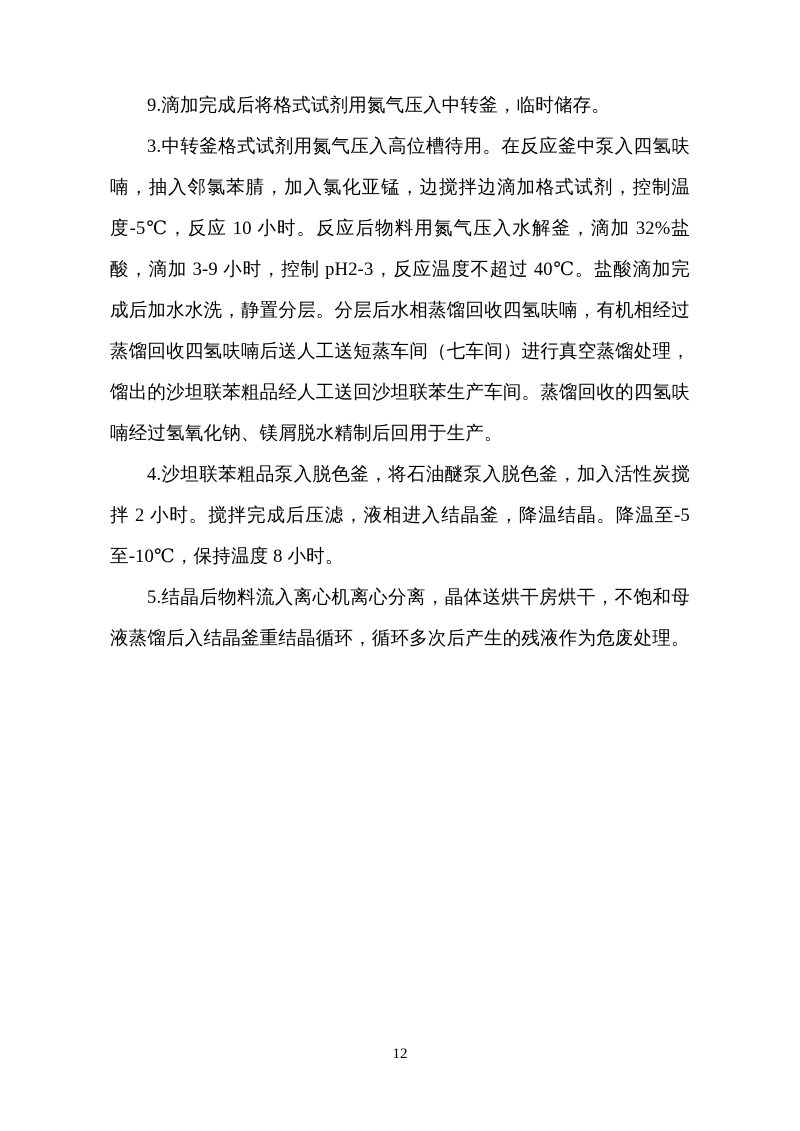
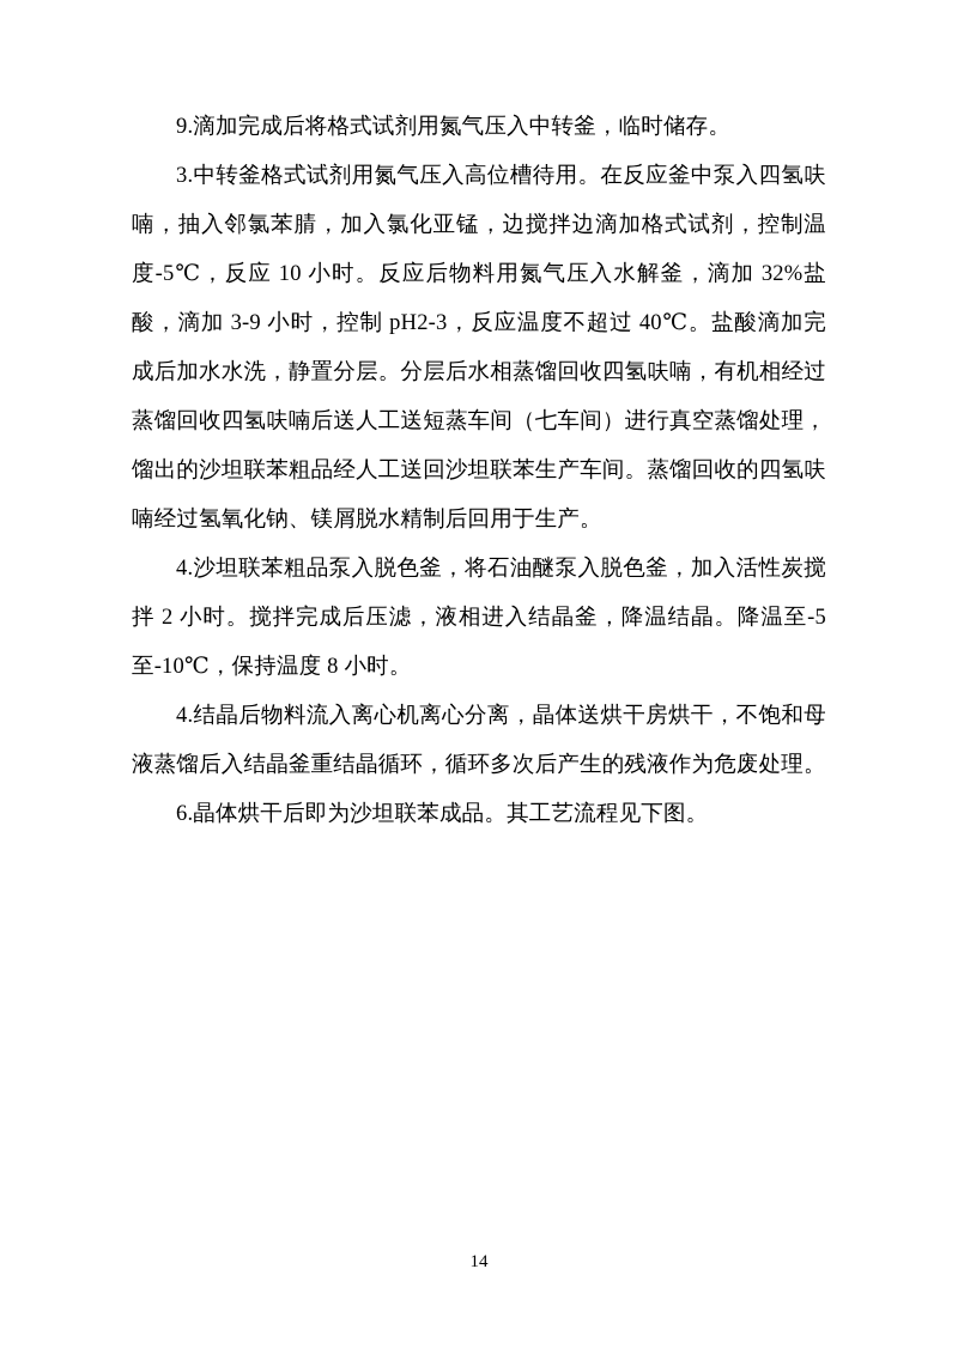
  9.滴加完成后将格式试剂用氮气压入中转釜，临时储存。
  3.中转釜格式试剂用氮气压入高位槽待用。在反应釜中泵入四氢呋喃，抽入邻氯苯腈，加入氯化亚锰，边搅拌边滴加格式试剂，控制温度-5℃，反应 10 小时。反应后物料用氮气压入水解釜，滴加 32%盐酸，滴加 3-9 小时，控制 pH2-3，反应温度不超过 40℃。盐酸滴加完成后加水水洗，静置分层。分层后水相蒸馏回收四氢呋喃，有机相经过蒸馏回收四氢呋喃后送人工送短蒸车间（七车间）进行真空蒸馏处理，馏出的沙坦联苯粗品经人工送回沙坦联苯生产车间。蒸馏回收的四氢呋喃经过氢氧化钠、镁屑脱水精制后回用于生产。
  4.沙坦联苯粗品泵入脱色釜，将石油醚泵入脱色釜，加入活性炭搅拌 2 小时。搅拌完成后压滤，液相进入结晶釜，降温结晶。降温至-5 至-10℃，保持温度 8 小时。
- 5.结晶后物料流入离心机离心分离，晶体送烘干房烘干，不饱和母液蒸馏后入结晶釜重结晶循环，循环多次后产生的残液作为危废处理。
+ 4.结晶后物料流入离心机离心分离，晶体送烘干房烘干，不饱和母液蒸馏后入结晶釜重结晶循环，循环多次后产生的残液作为危废处理。
+ 6.晶体烘干后即为沙坦联苯成品。其工艺流程见下图。
- 12
+ 14
